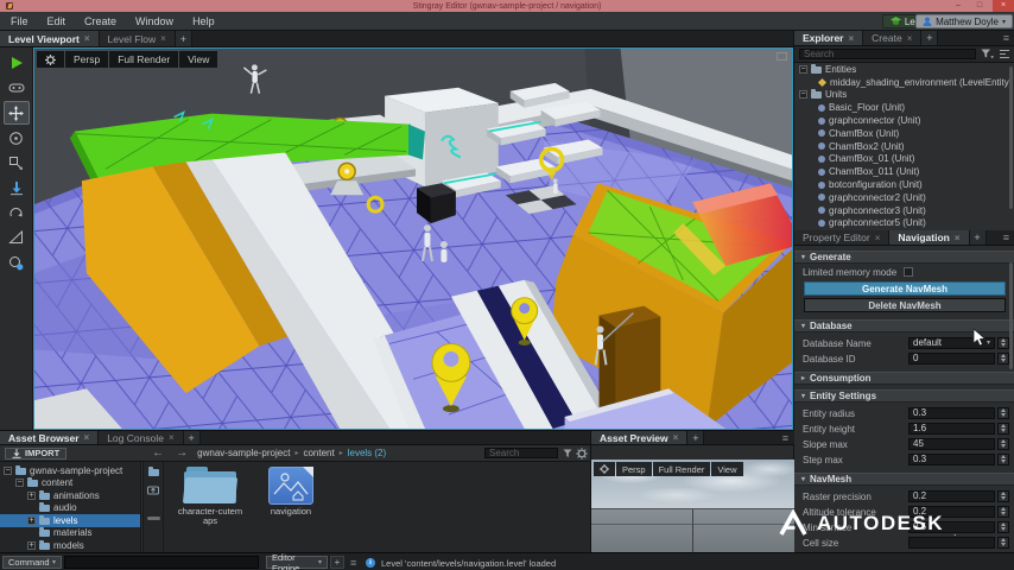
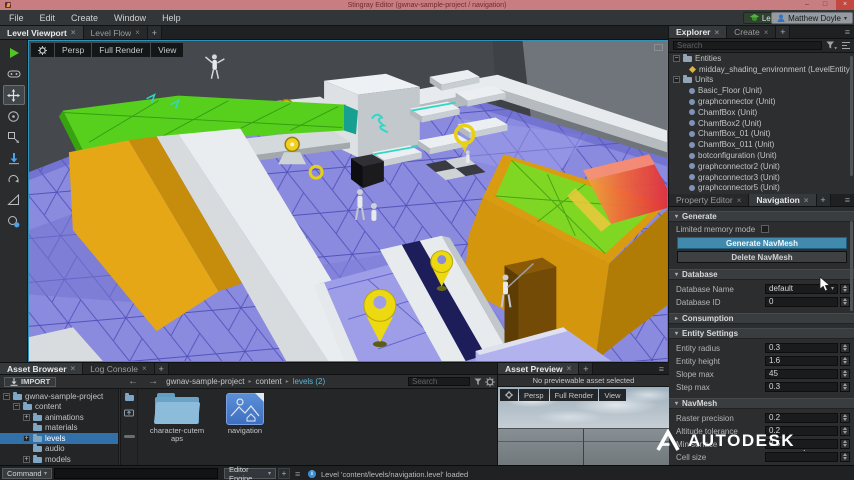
  File
  Edit
  Create
  Window
  Help
  Matthew Doyle
  Level Viewport
  ×
  Level Flow
  ×
  +
  Persp
  Full Render
  View
  Explorer
  ×
  Create
  ×
  +
  ≡
  Search
  Entities
  midday_shading_environment (LevelEntity
  Units
  Basic_Floor (Unit)
  graphconnector (Unit)
  ChamfBox (Unit)
  ChamfBox2 (Unit)
  ChamfBox_01 (Unit)
  ChamfBox_011 (Unit)
  botconfiguration (Unit)
  graphconnector2 (Unit)
  graphconnector3 (Unit)
  graphconnector5 (Unit)
  Property Editor
  ×
  Navigation
  ×
  +
  ≡
  Generate
  Limited memory mode
  Generate NavMesh
  Delete NavMesh
  Database
  Database Name
  default
  Database ID
  0
  Consumption
  Entity Settings
  Entity radius
  0.3
  Entity height
  1.6
  Slope max
  45
  Step max
  0.3
  NavMesh
  Raster precision
  0.2
  Altitude tolerance
  0.2
  Min surface
  0.5
  Cell size
  Asset Browser
  ×
  Log Console
  ×
  +
  IMPORT
  ←
  →
  gwnav-sample-project
  content
  levels (2)
  Search
  gwnav-sample-project
  content
  animations
- audio
+ materials
  levels
- materials
+ audio
  models
  character-cutemaps
  navigation
  Asset Preview
  ×
  +
  ≡
+ No previewable asset selected
  Persp
  Full Render
  View
  Command
  Editor Engine
  +
  ≡
  Level 'content/levels/navigation.level' loaded
  AUTODESK
  .
